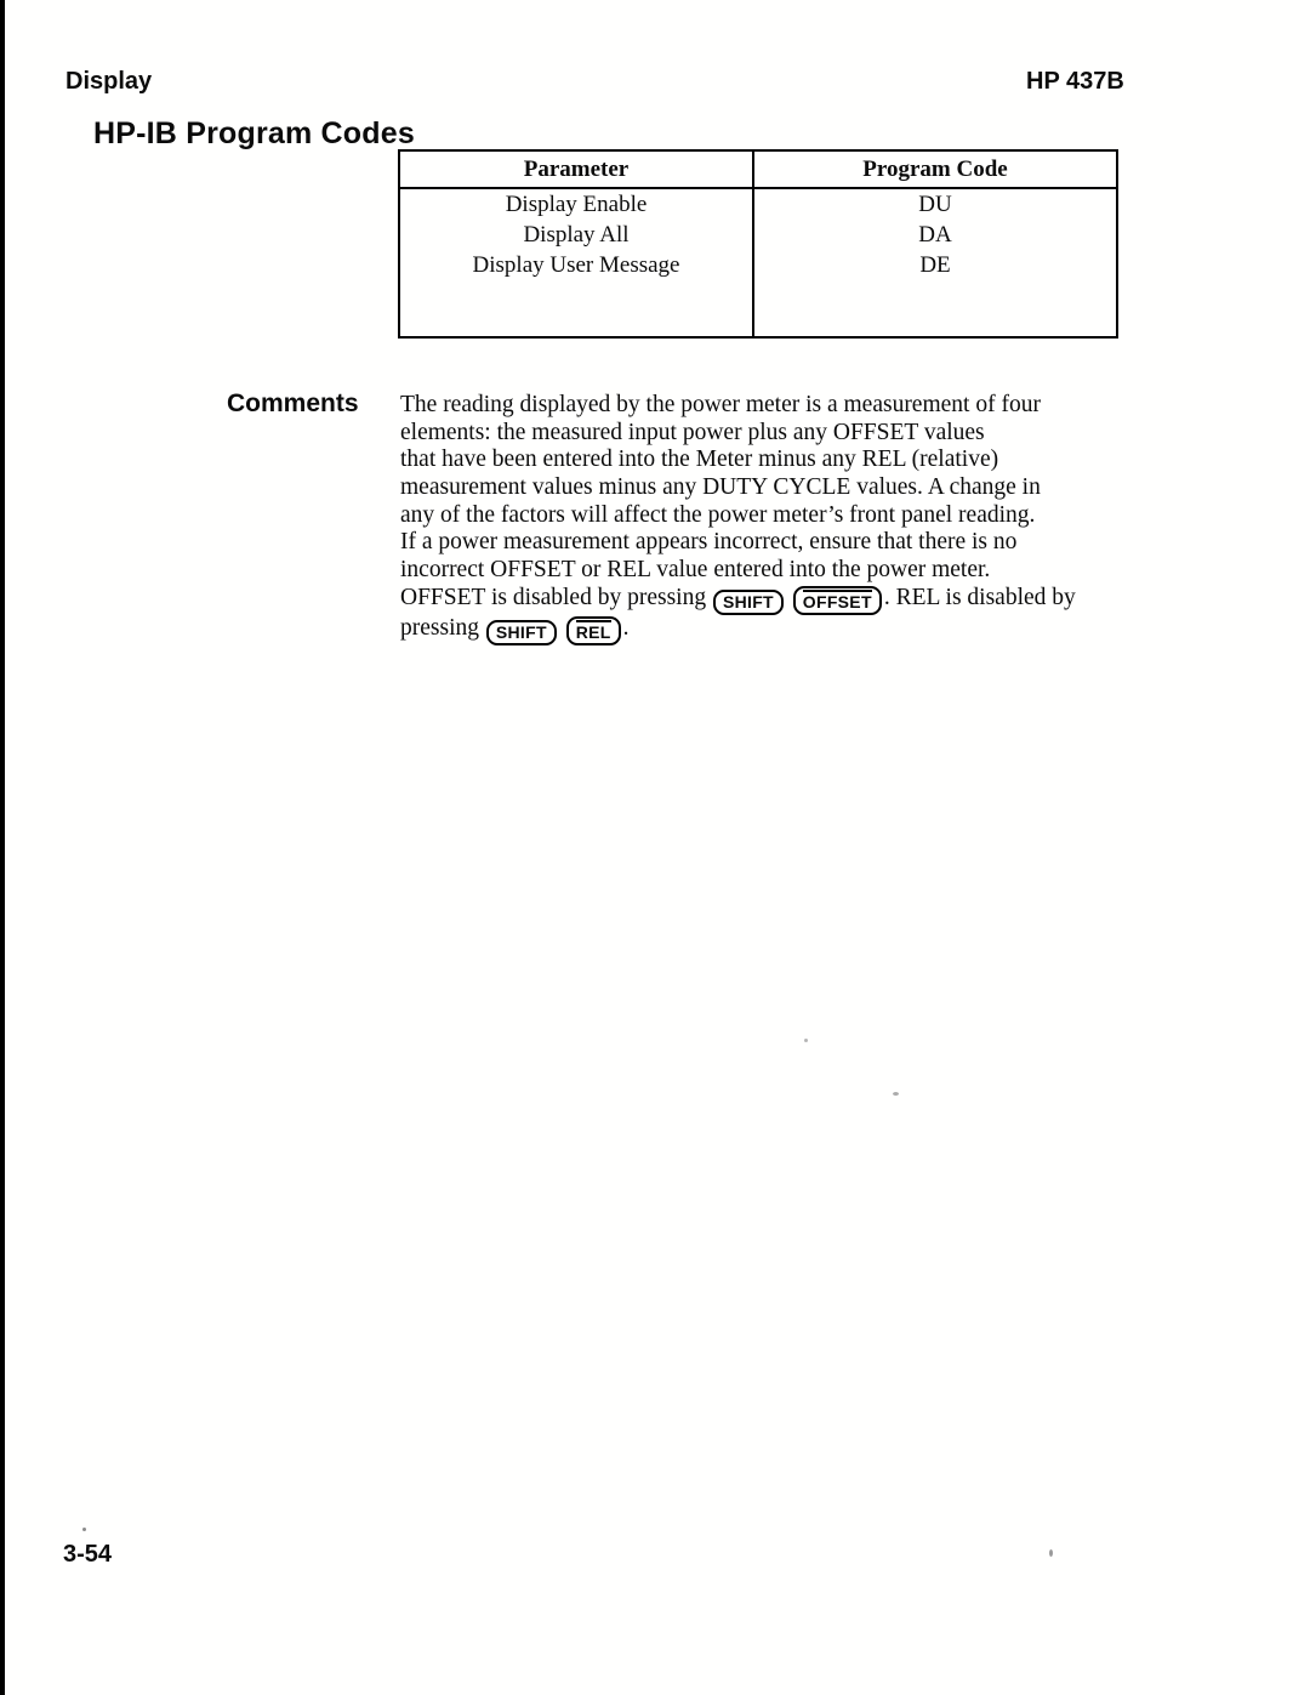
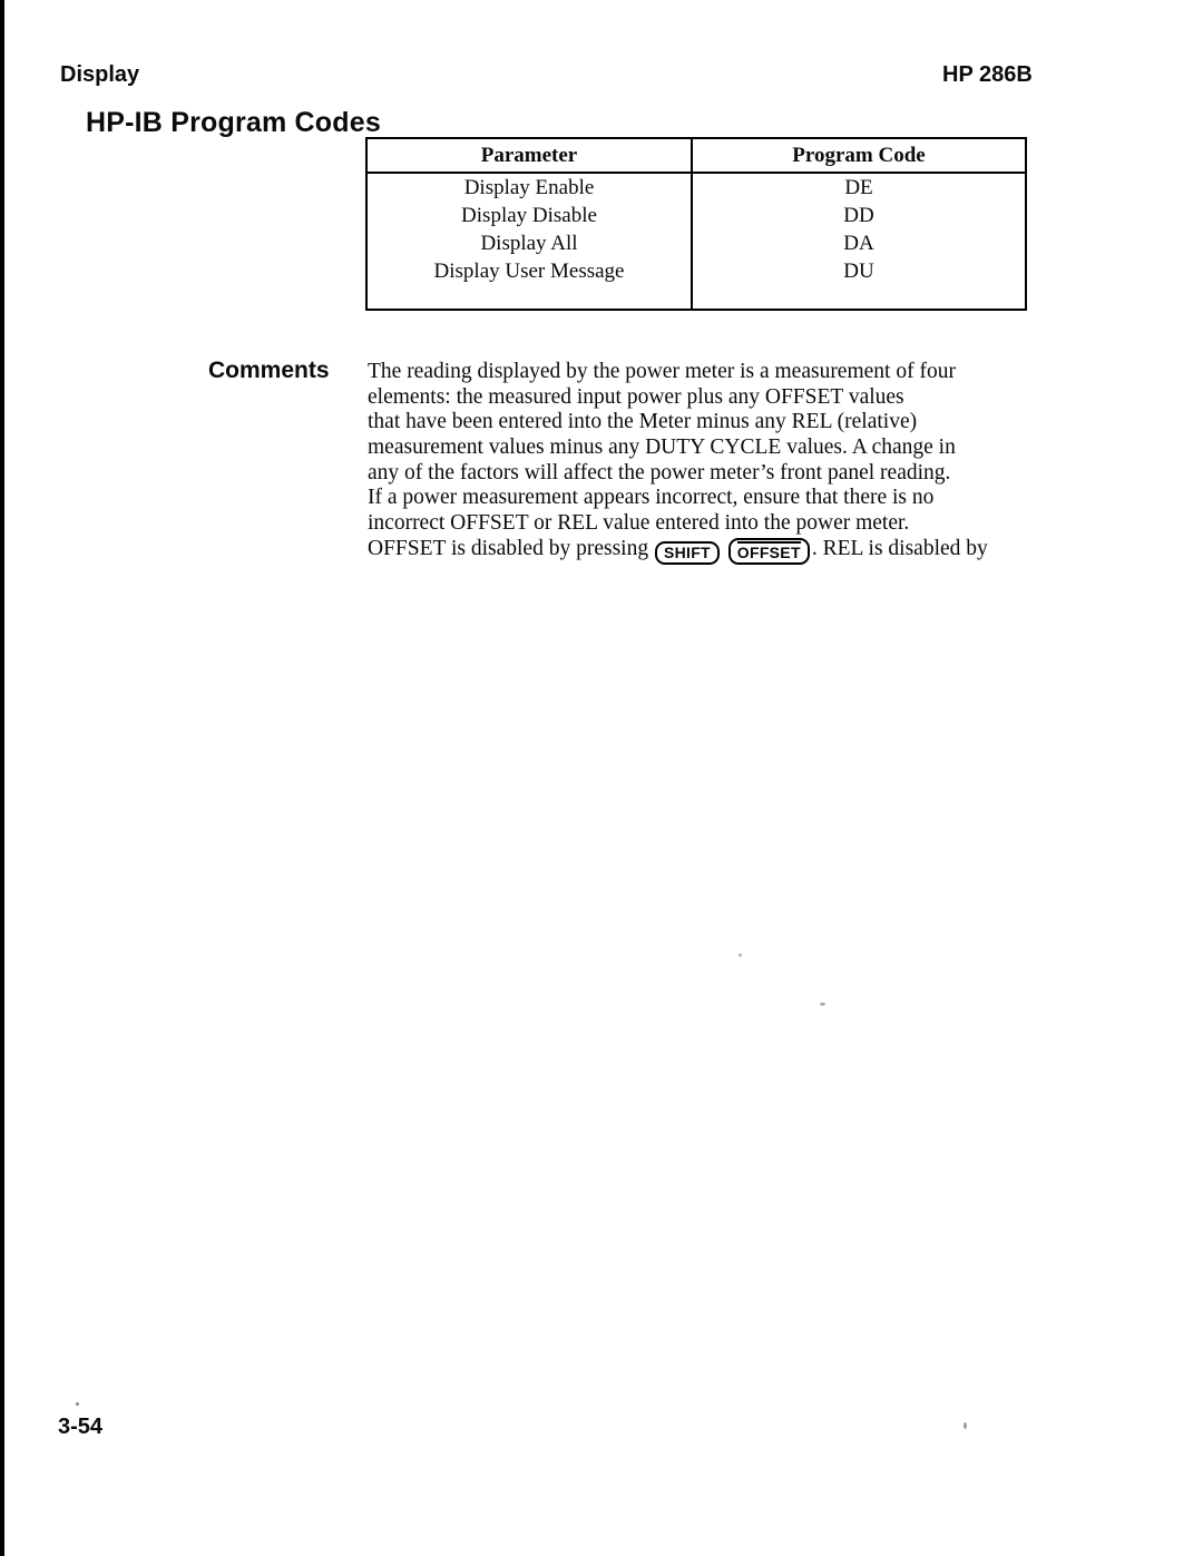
  Display
- HP 437B
+ HP 286B
  HP-IB Program Codes
  Parameter	Program Code
- Display Enable	DU
+ Display Enable	DE
+ Display Disable	DD
  Display All	DA
- Display User Message	DE
+ Display User Message	DU
  Comments
  The reading displayed by the power meter is a measurement of four
  elements: the measured input power plus any OFFSET values
  that have been entered into the Meter minus any REL (relative)
  measurement values minus any DUTY CYCLE values. A change in
  any of the factors will affect the power meter’s front panel reading.
  If a power measurement appears incorrect, ensure that there is no
  incorrect OFFSET or REL value entered into the power meter.
  OFFSET is disabled by pressing SHIFT OFFSET . REL is disabled by
- pressing SHIFT REL .
  3-54
